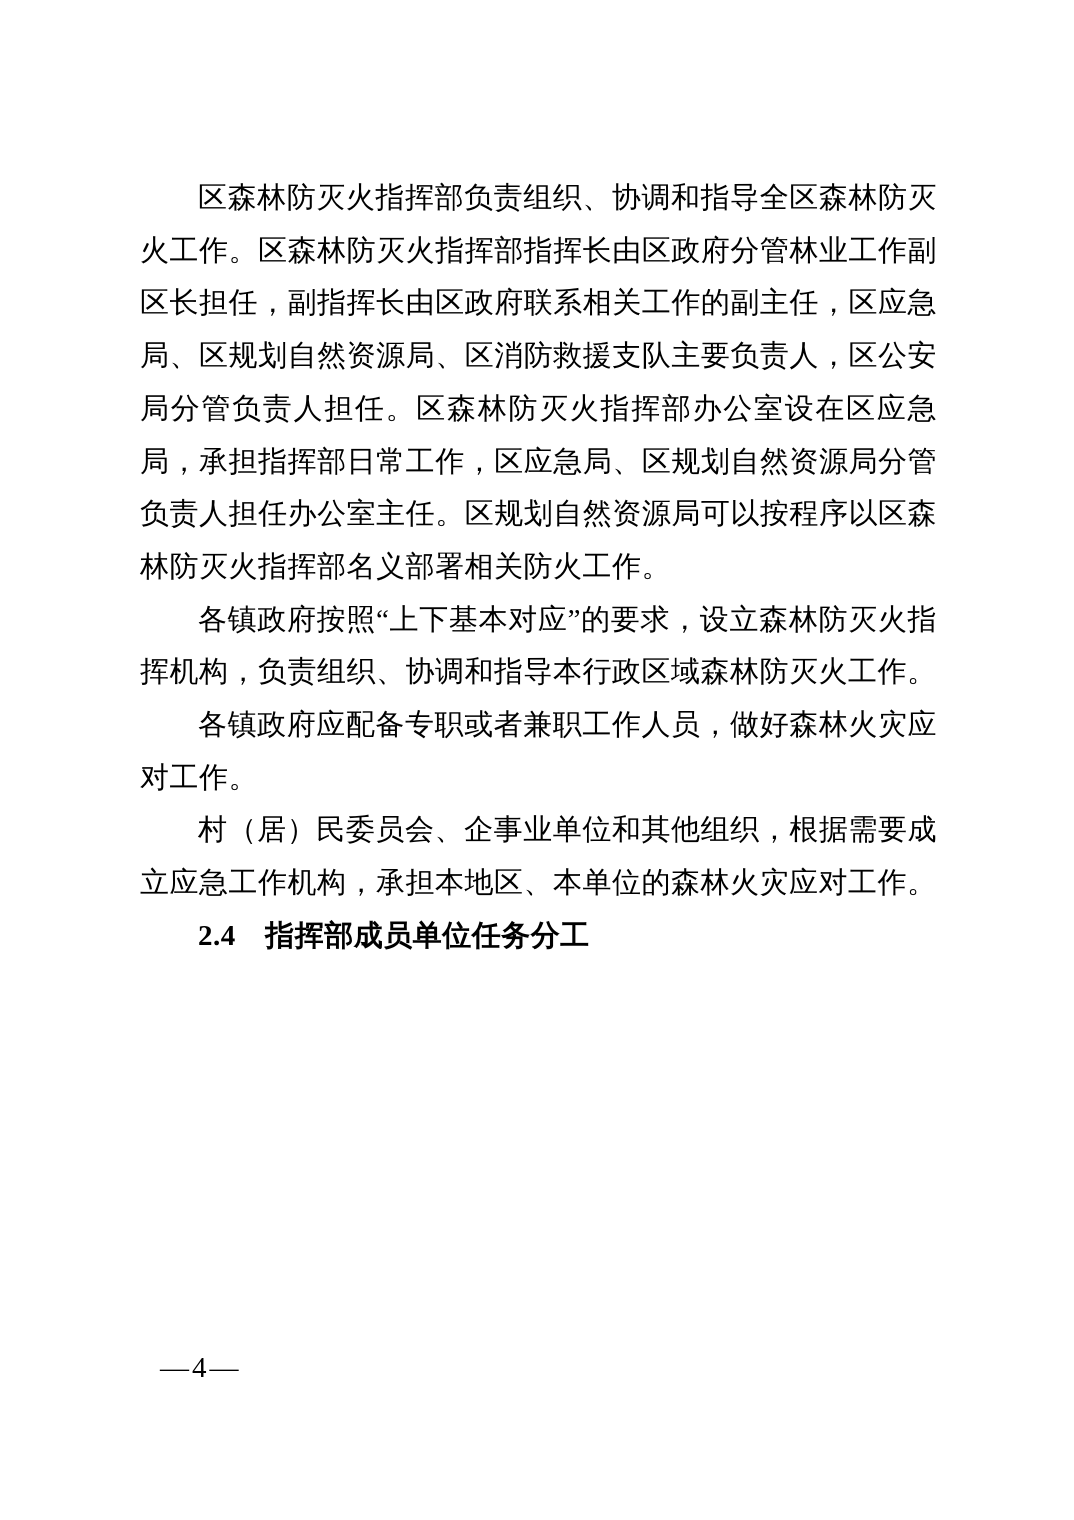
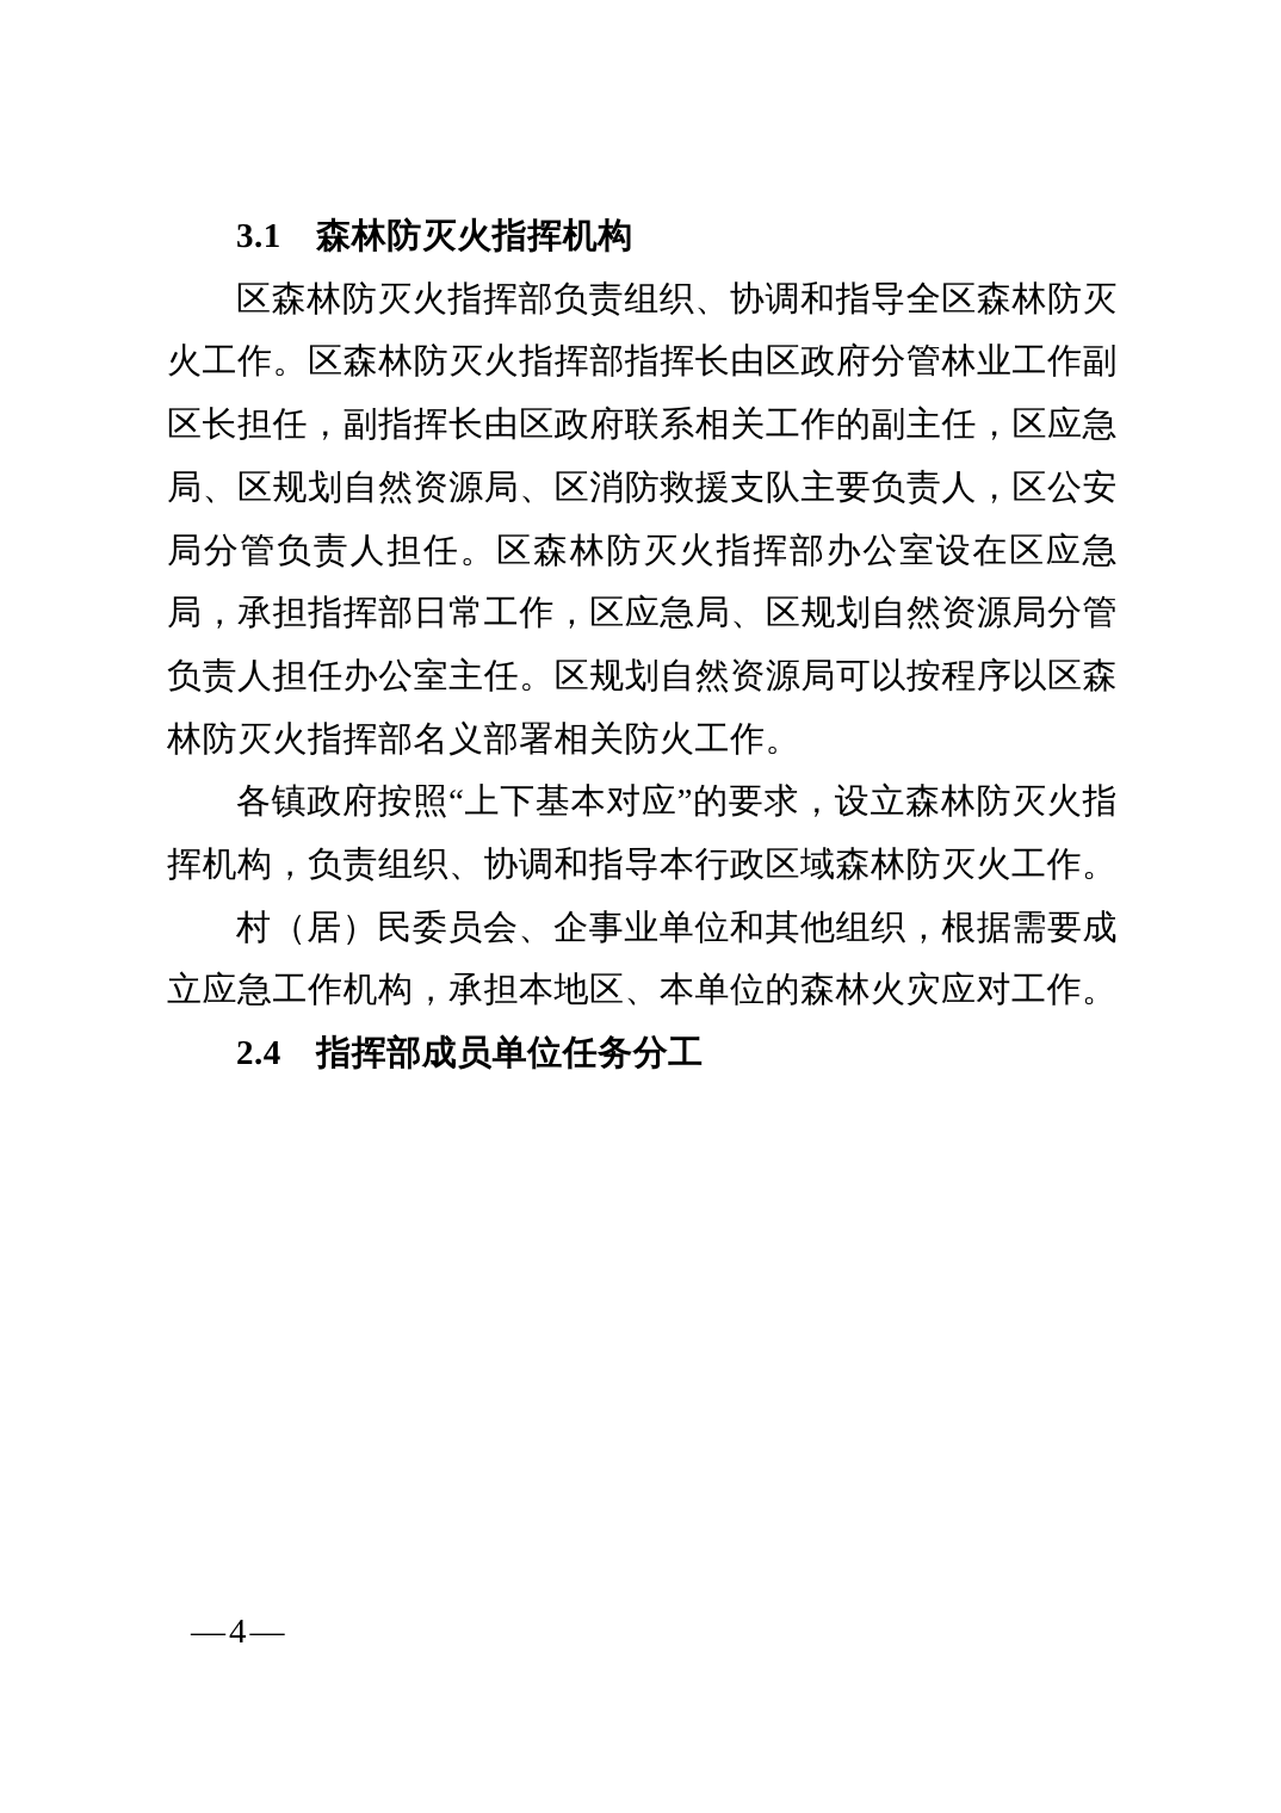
+ 3.1 森林防灭火指挥机构
  区森林防灭火指挥部负责组织、协调和指导全区森林防灭火工作。区森林防灭火指挥部指挥长由区政府分管林业工作副区长担任，副指挥长由区政府联系相关工作的副主任，区应急局、区规划自然资源局、区消防救援支队主要负责人，区公安局分管负责人担任。区森林防灭火指挥部办公室设在区应急局，承担指挥部日常工作，区应急局、区规划自然资源局分管负责人担任办公室主任。区规划自然资源局可以按程序以区森林防灭火指挥部名义部署相关防火工作。
  各镇政府按照“上下基本对应”的要求，设立森林防灭火指挥机构，负责组织、协调和指导本行政区域森林防灭火工作。
- 各镇政府应配备专职或者兼职工作人员，做好森林火灾应对工作。
  村（居）民委员会、企事业单位和其他组织，根据需要成立应急工作机构，承担本地区、本单位的森林火灾应对工作。
  2.4 指挥部成员单位任务分工
  —4—
